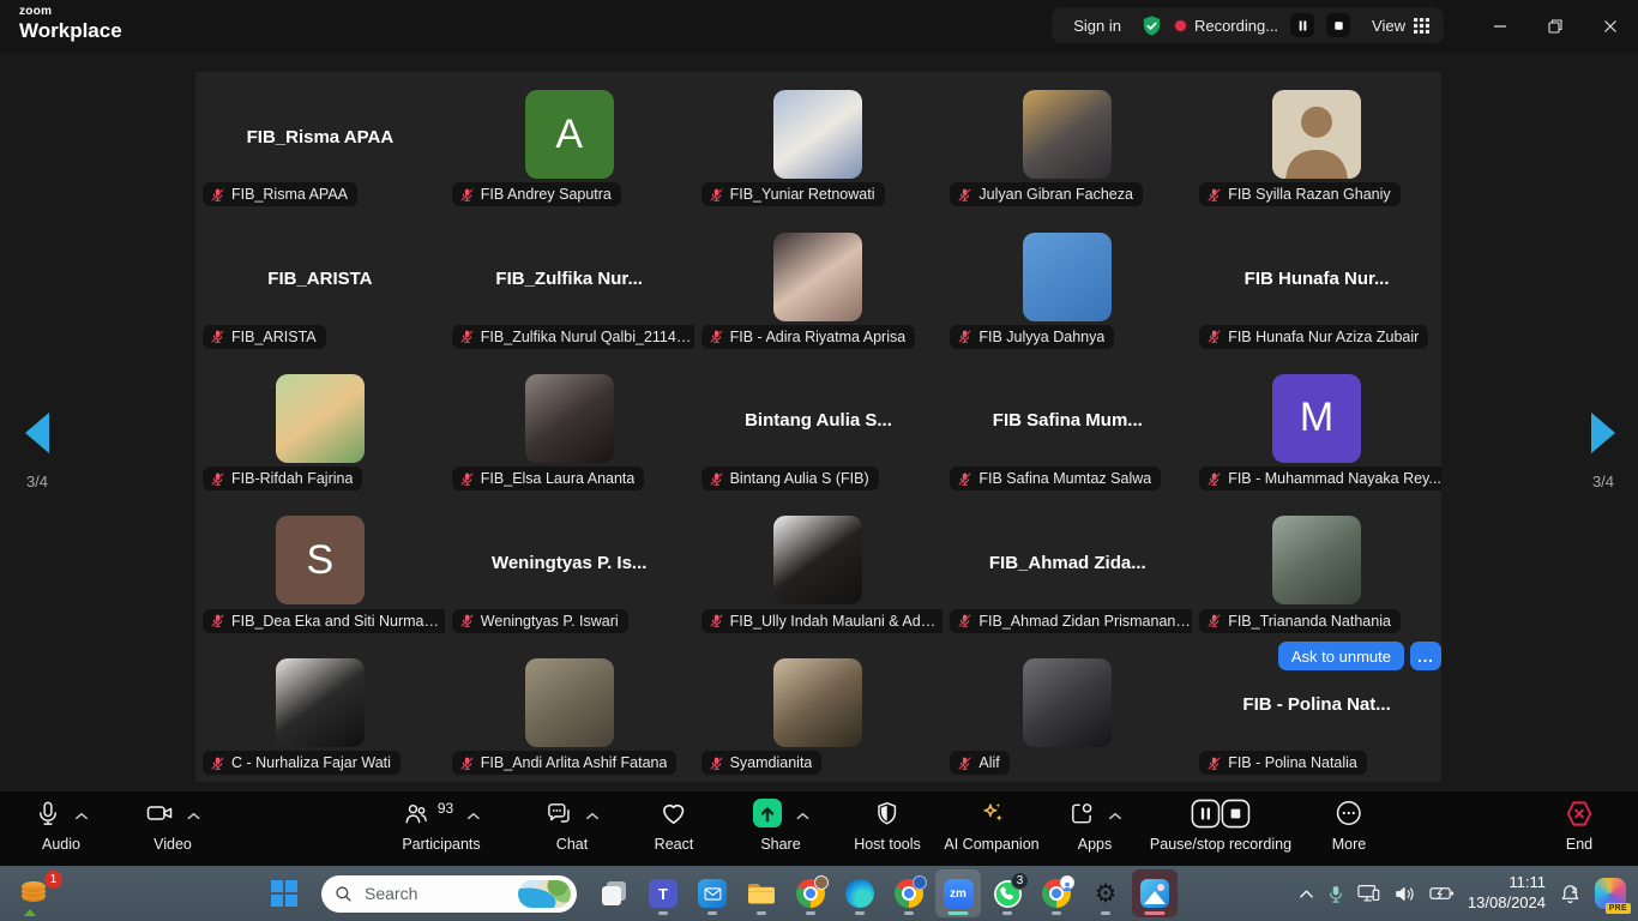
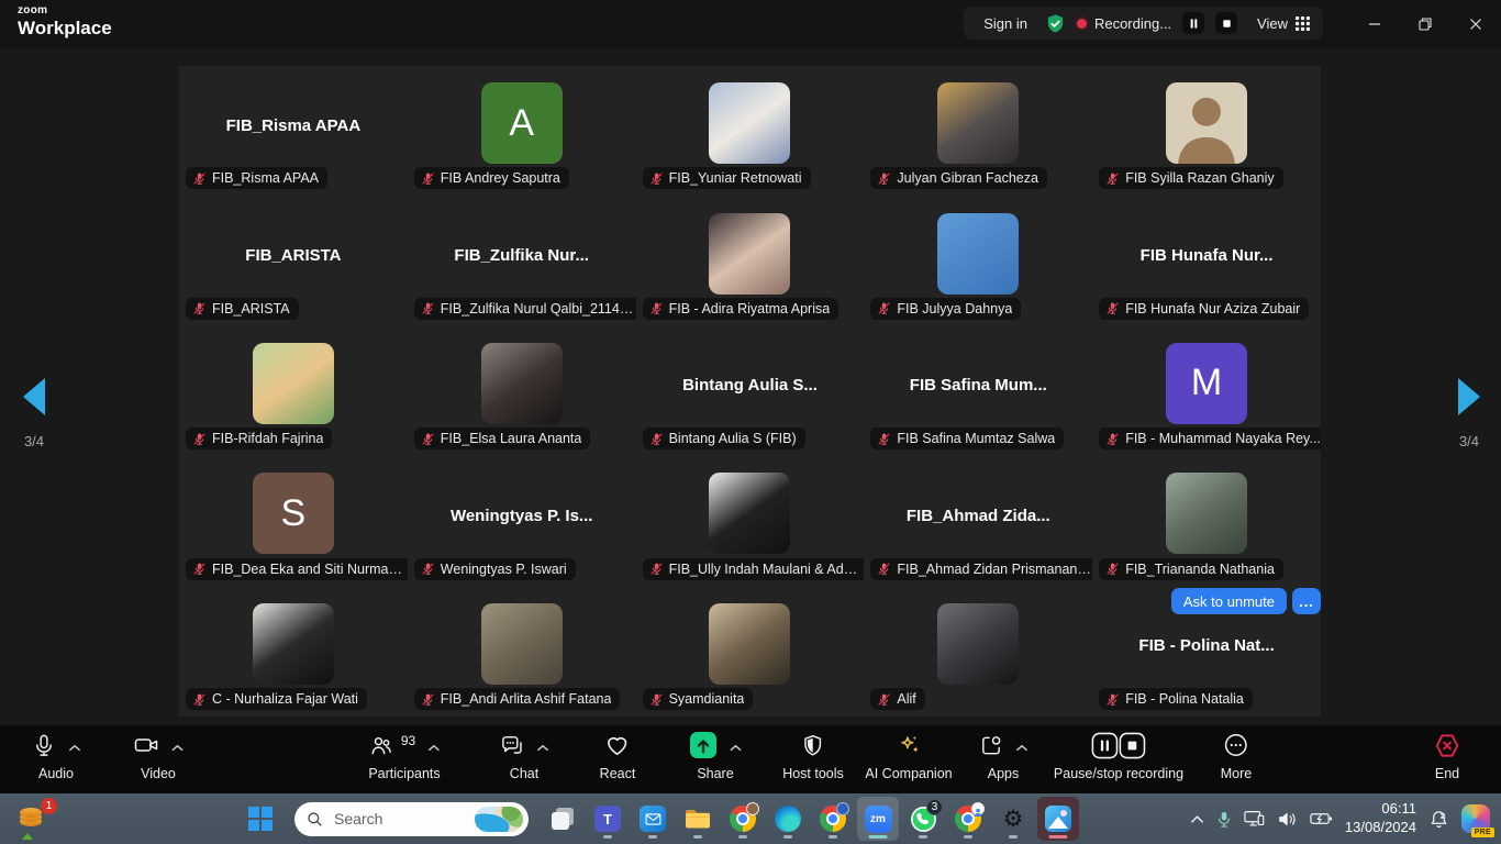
  zoom
  Workplace
  Sign in
  Recording...
  View
  3/4
  FIB_Risma APAA
  FIB_Risma APAA
  A
  FIB Andrey Saputra
  FIB_Yuniar Retnowati
  Julyan Gibran Facheza
  FIB Syilla Razan Ghaniy
  FIB_ARISTA
  FIB_ARISTA
  FIB_Zulfika Nur...
  FIB_Zulfika Nurul Qalbi_21140..
  FIB - Adira Riyatma Aprisa
  FIB Julyya Dahnya
  FIB Hunafa Nur...
  FIB Hunafa Nur Aziza Zubair
  FIB-Rifdah Fajrina
  FIB_Elsa Laura Ananta
  Bintang Aulia S...
  Bintang Aulia S (FIB)
  FIB Safina Mum...
  FIB Safina Mumtaz Salwa
  M
  FIB - Muhammad Nayaka Rey...
  S
  FIB_Dea Eka and Siti Nurmasyi.
  Weningtyas P. Is...
  Weningtyas P. Iswari
  FIB_Ully Indah Maulani & Adel...
  FIB_Ahmad Zida...
  FIB_Ahmad Zidan Prismanand..
  FIB_Triananda Nathania
  C - Nurhaliza Fajar Wati
  FIB_Andi Arlita Ashif Fatana
  Syamdianita
  Alif
  FIB - Polina Nat...
  FIB - Polina Natalia
  Ask to unmute
  ...
  3/4
  Audio
  Video
  93
  Participants
  Chat
  React
  Share
  Host tools
  AI Companion
  Apps
  Pause/stop recording
  More
  End
  1
  Search
  T
  zm
  3
  ⚙
- 11:11
+ 06:11
  13/08/2024
